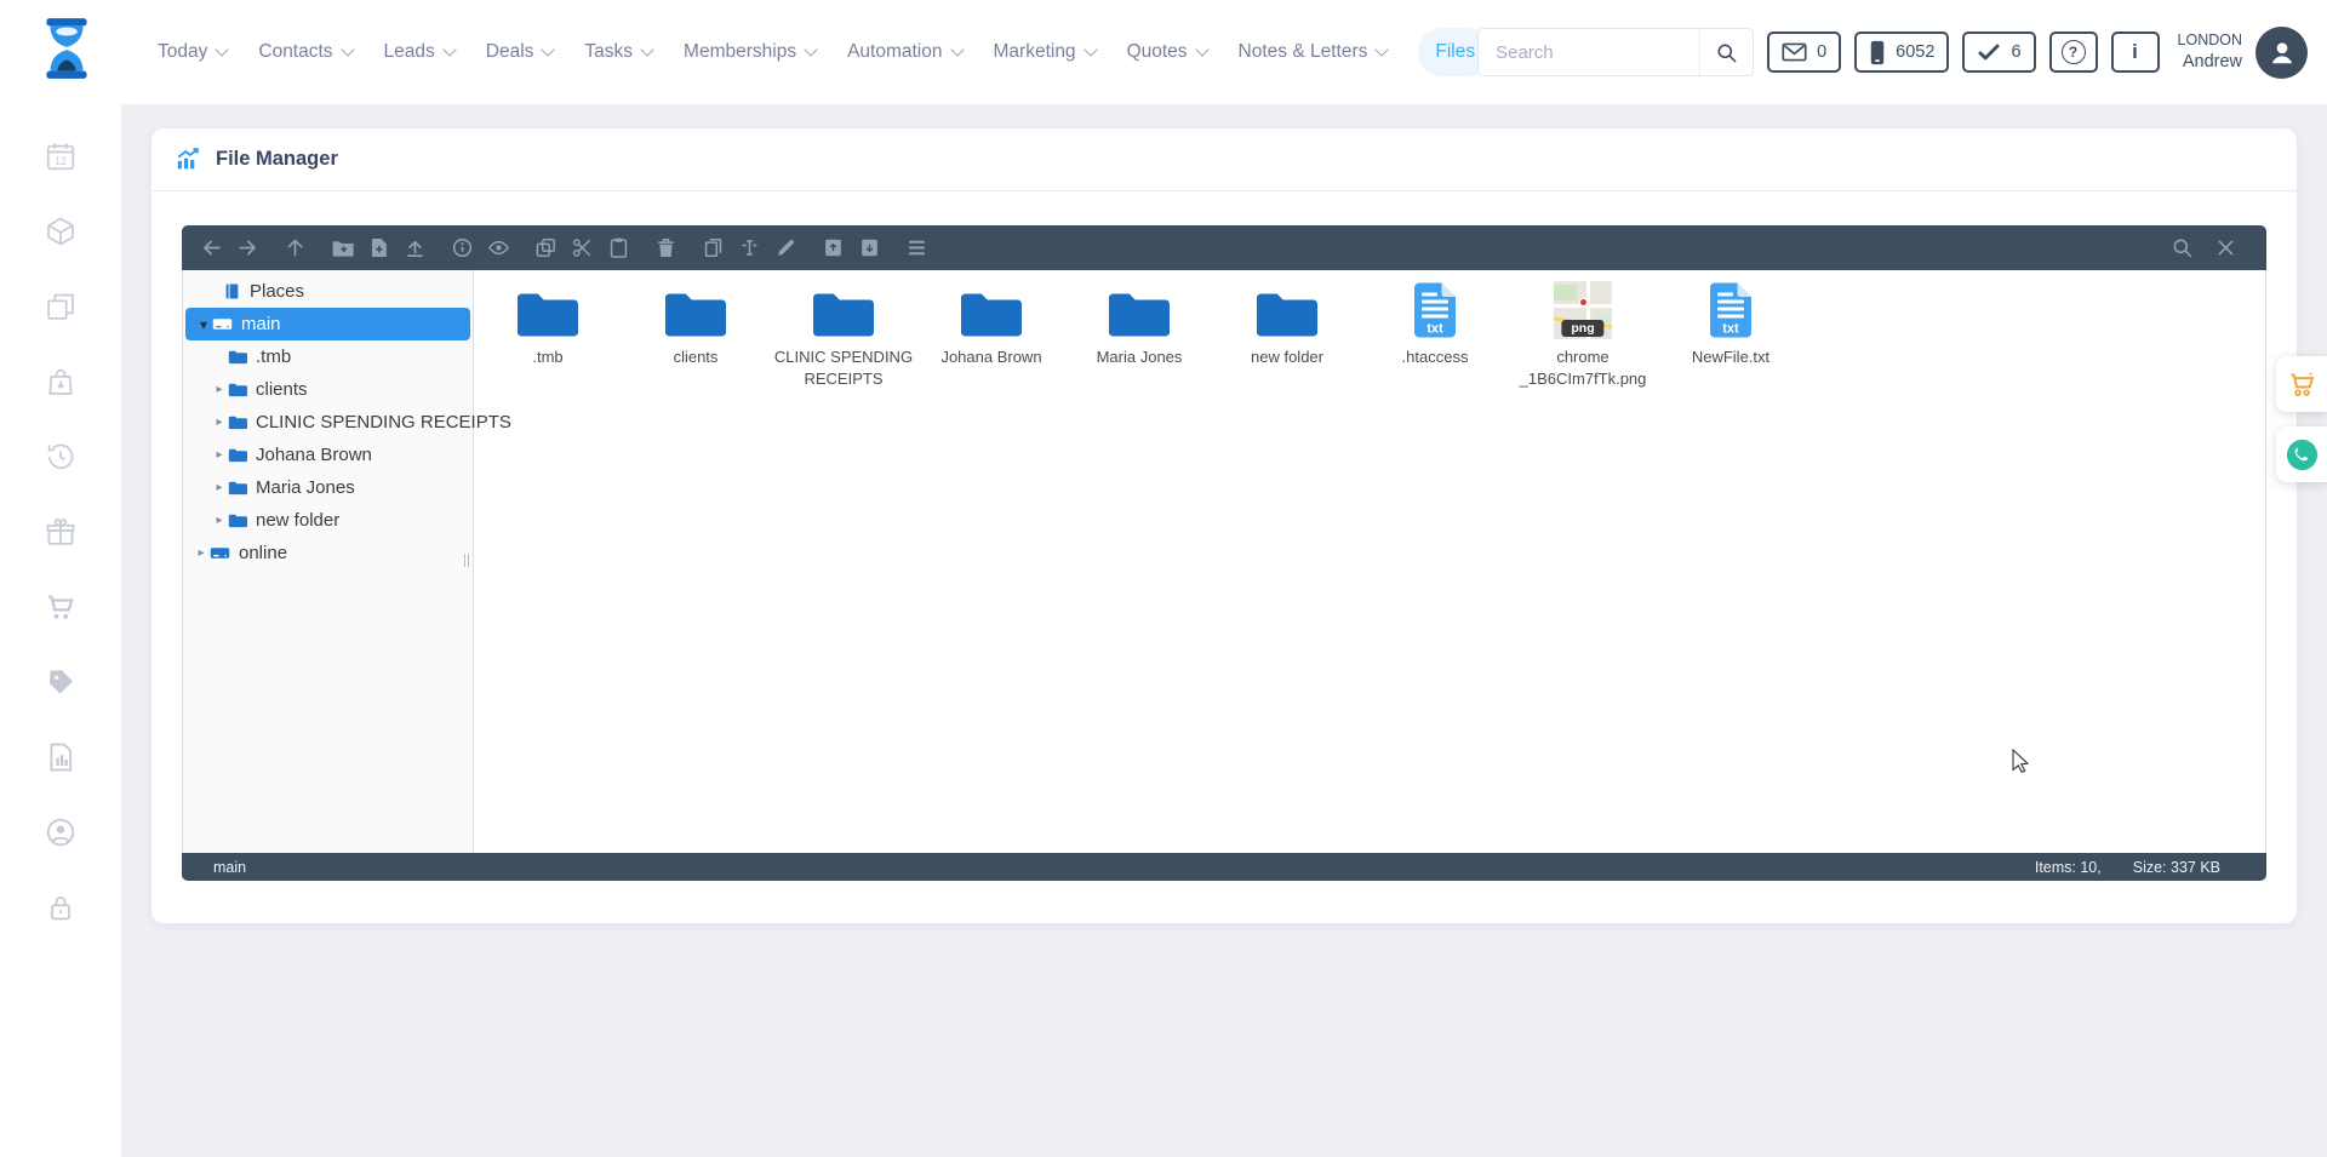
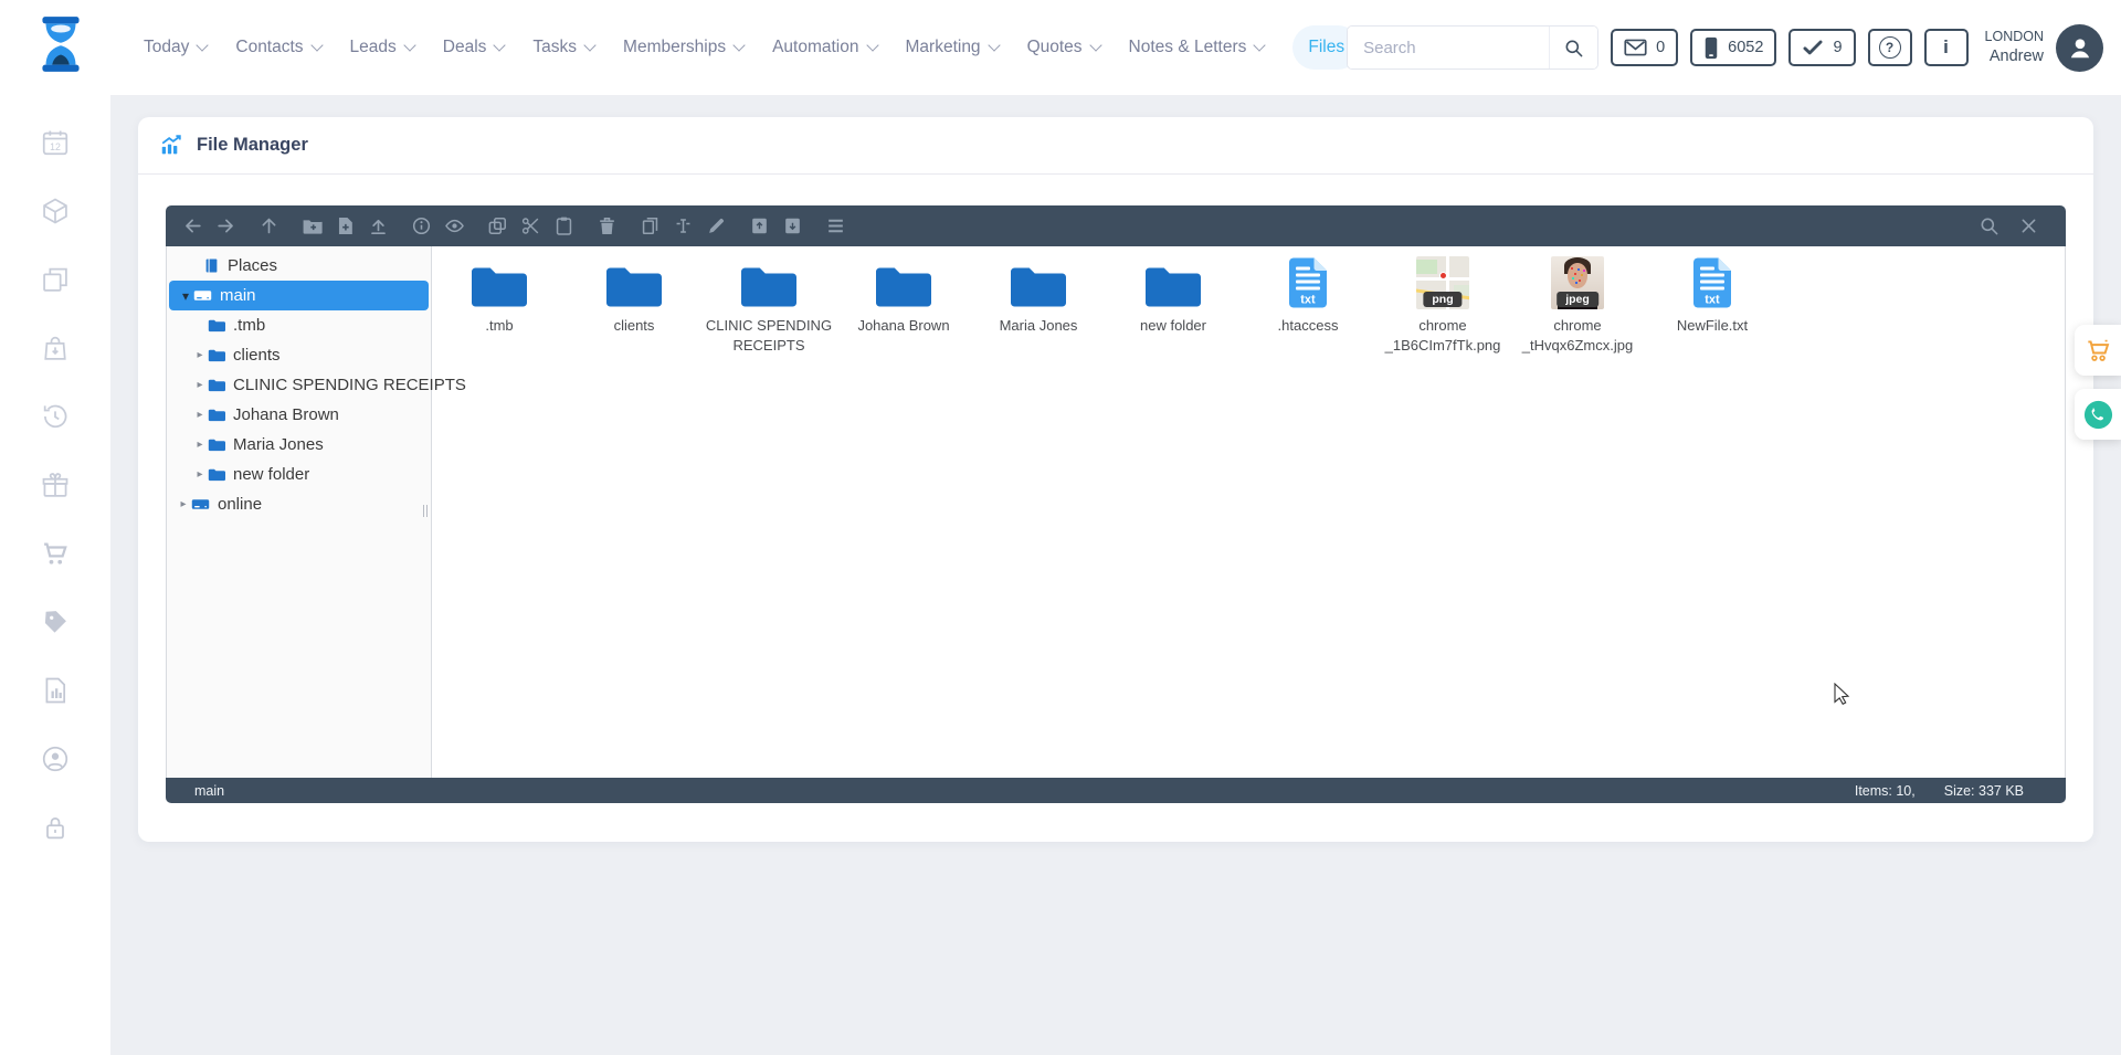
  Today
  Contacts
  Leads
  Deals
  Tasks
  Memberships
  Automation
  Marketing
  Quotes
  Notes & Letters
  Files
  Search
  0
  6052
- 6
+ 9
  ?
  i
  LONDON
  Andrew
  12
  File Manager
  Places
  main
  .tmb
  clients
  CLINIC SPENDING RECEIPTS
  Johana Brown
  Maria Jones
  new folder
  online
  .tmb
  clients
  CLINIC SPENDING RECEIPTS
  Johana Brown
  Maria Jones
  new folder
  txt
  .htaccess
  png
  chrome​_1B6CIm7fTk.png
+ jpeg
+ chrome​_tHvqx6Zmcx.jpg
  txt
  NewFile.txt
  main
  Items: 10,
  Size: 337 KB
